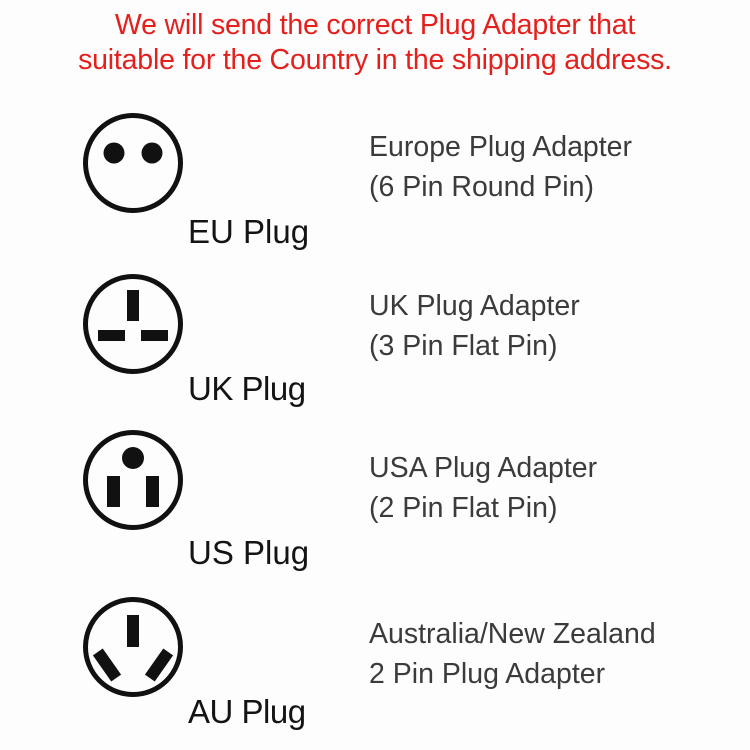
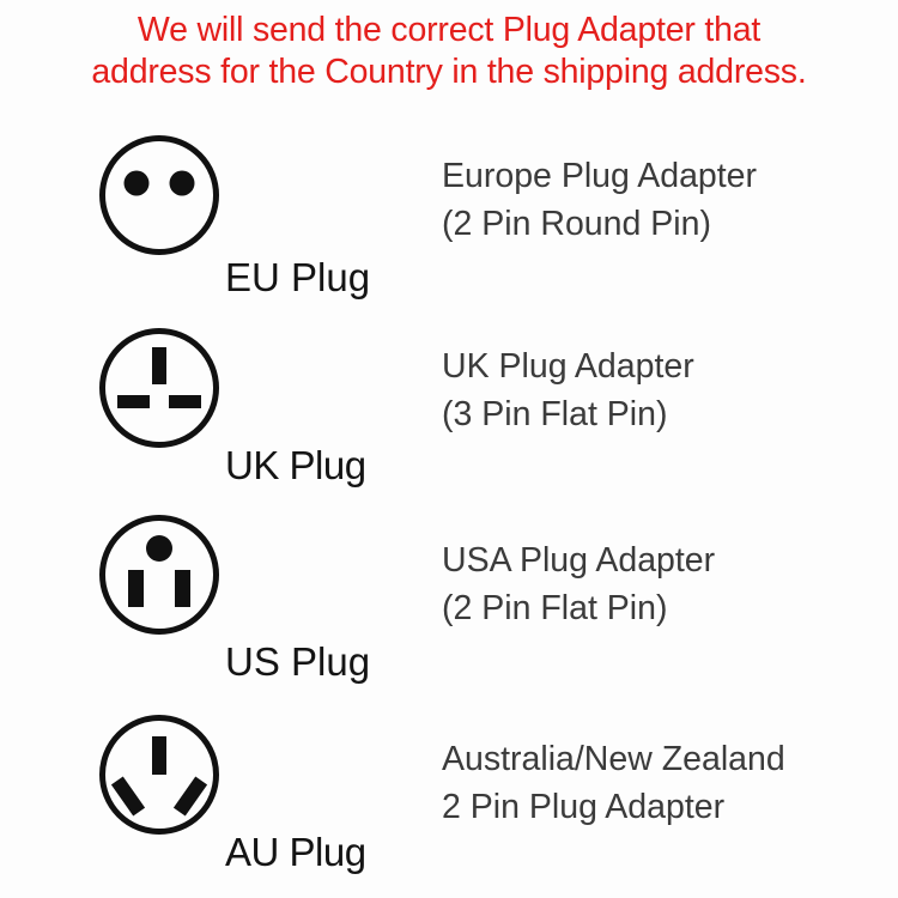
  We will send the correct Plug Adapter that
- suitable for the Country in the shipping address.
+ address for the Country in the shipping address.
  EU Plug
  Europe Plug Adapter
- (6 Pin Round Pin)
+ (2 Pin Round Pin)
  UK Plug
  UK Plug Adapter
  (3 Pin Flat Pin)
  US Plug
  USA Plug Adapter
  (2 Pin Flat Pin)
  AU Plug
  Australia/New Zealand
  2 Pin Plug Adapter
